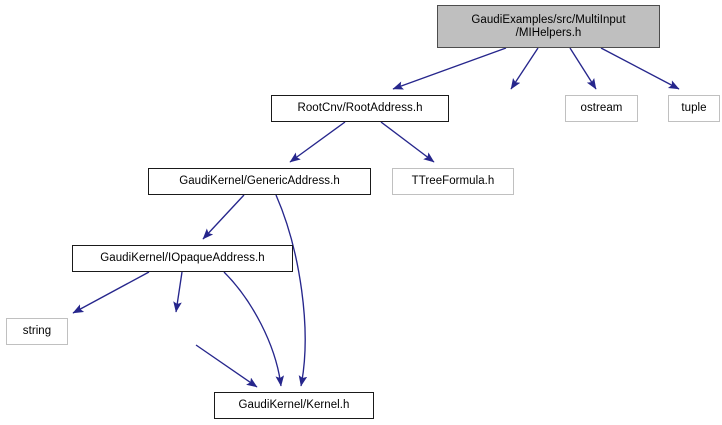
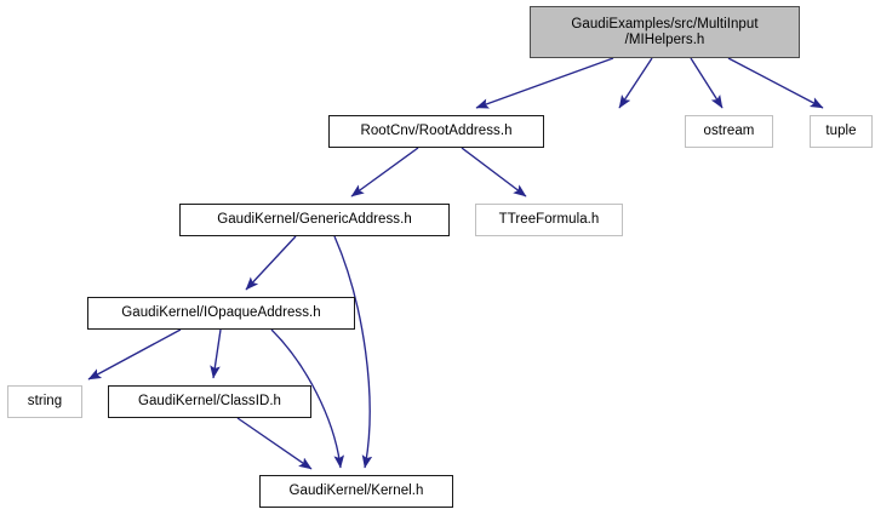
  GaudiExamples/src/MultiInput
  /MIHelpers.h
  RootCnv/RootAddress.h
  ostream
  tuple
  GaudiKernel/GenericAddress.h
  TTreeFormula.h
  GaudiKernel/IOpaqueAddress.h
  string
+ GaudiKernel/ClassID.h
  GaudiKernel/Kernel.h
